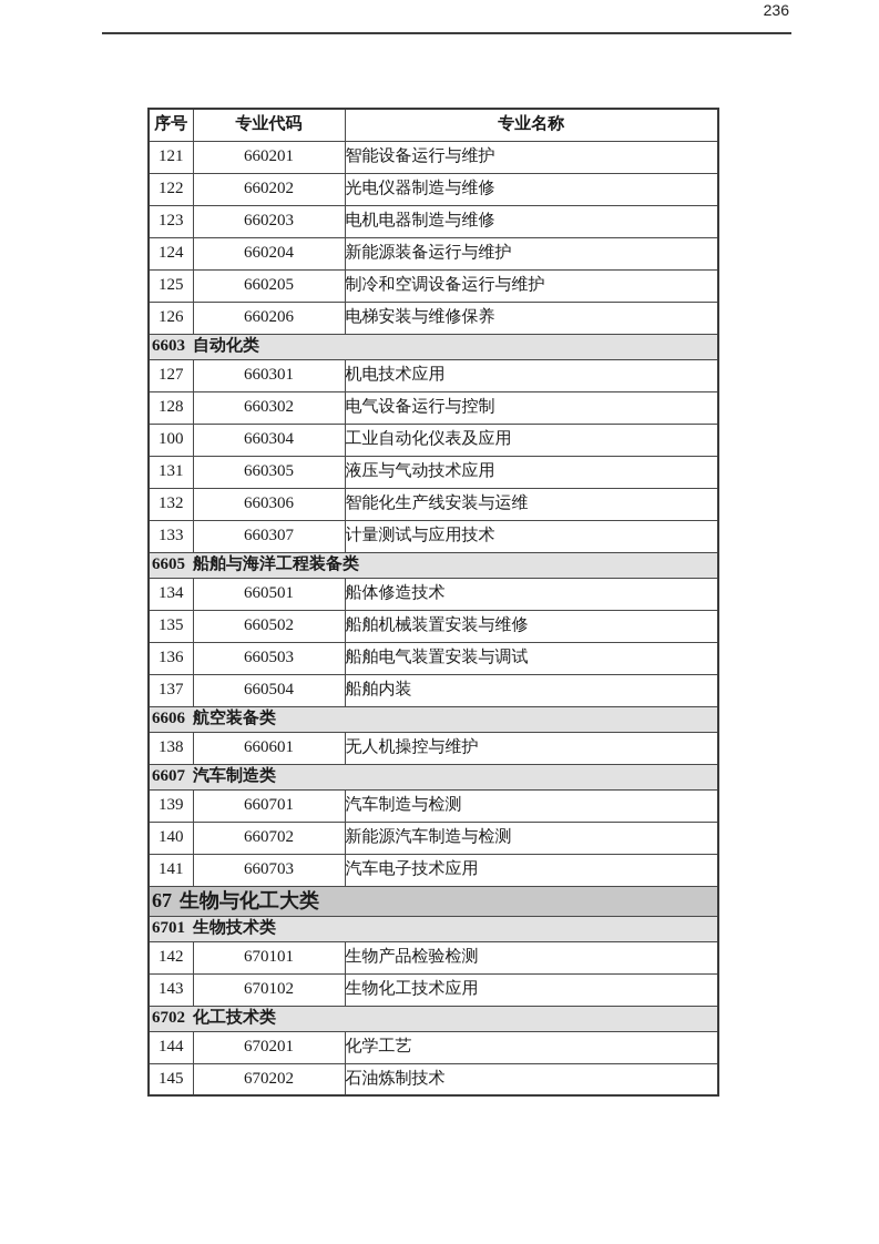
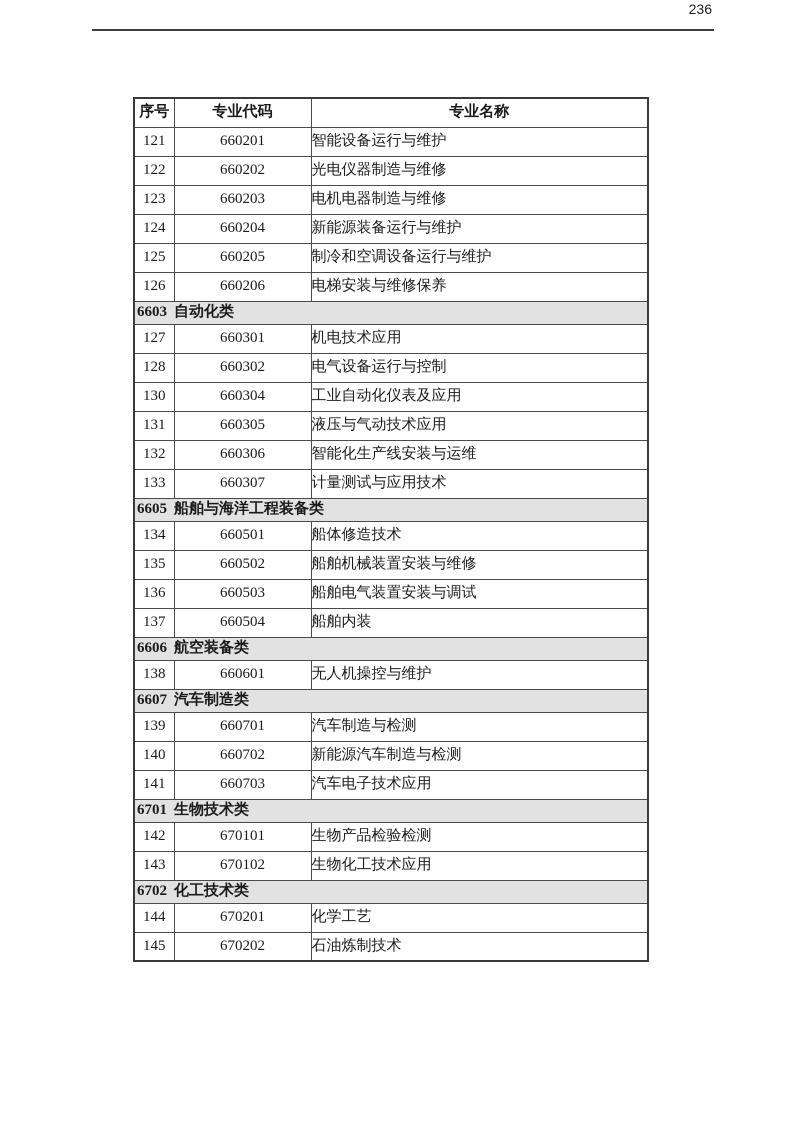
  236
  序号	专业代码	专业名称
  121	660201	智能设备运行与维护
  122	660202	光电仪器制造与维修
  123	660203	电机电器制造与维修
  124	660204	新能源装备运行与维护
  125	660205	制冷和空调设备运行与维护
  126	660206	电梯安装与维修保养
  6603 自动化类
  127	660301	机电技术应用
  128	660302	电气设备运行与控制
- 100	660304	工业自动化仪表及应用
+ 130	660304	工业自动化仪表及应用
  131	660305	液压与气动技术应用
  132	660306	智能化生产线安装与运维
  133	660307	计量测试与应用技术
  6605 船舶与海洋工程装备类
  134	660501	船体修造技术
  135	660502	船舶机械装置安装与维修
  136	660503	船舶电气装置安装与调试
  137	660504	船舶内装
  6606 航空装备类
  138	660601	无人机操控与维护
  6607 汽车制造类
  139	660701	汽车制造与检测
  140	660702	新能源汽车制造与检测
  141	660703	汽车电子技术应用
- 67 生物与化工大类
  6701 生物技术类
  142	670101	生物产品检验检测
  143	670102	生物化工技术应用
  6702 化工技术类
  144	670201	化学工艺
  145	670202	石油炼制技术
